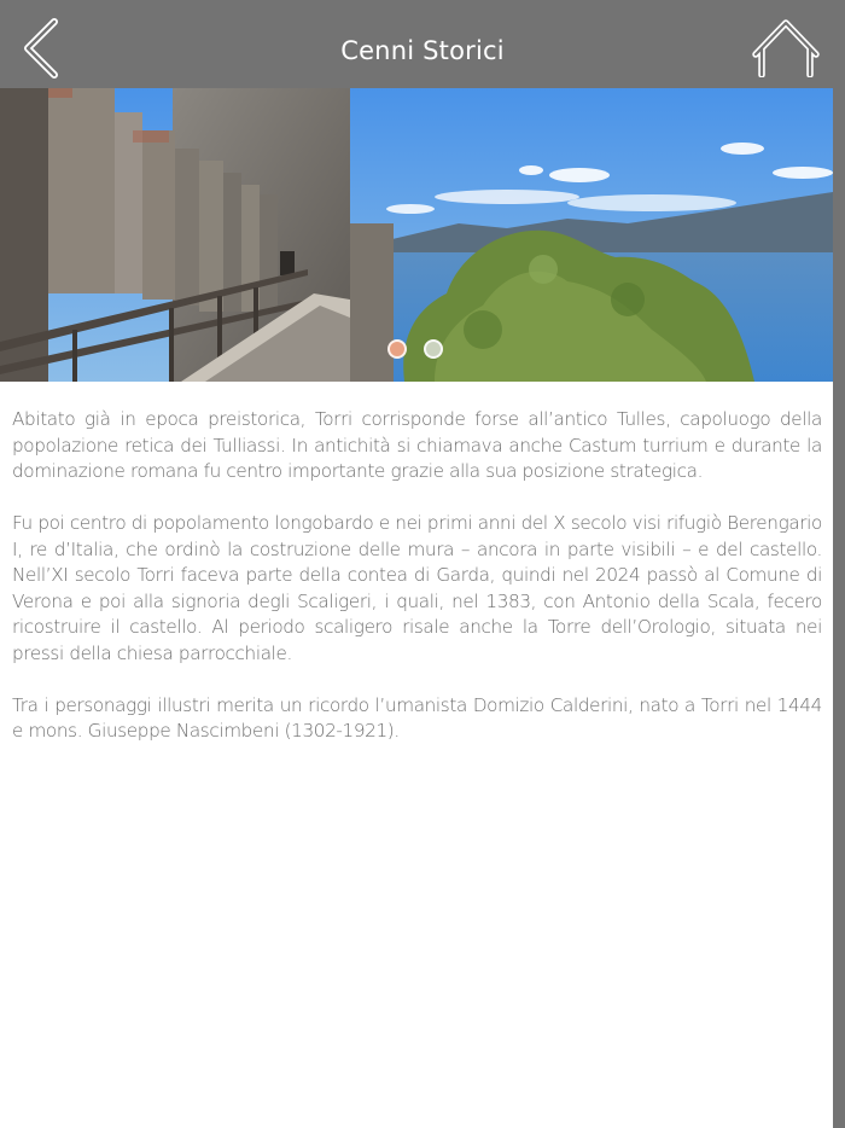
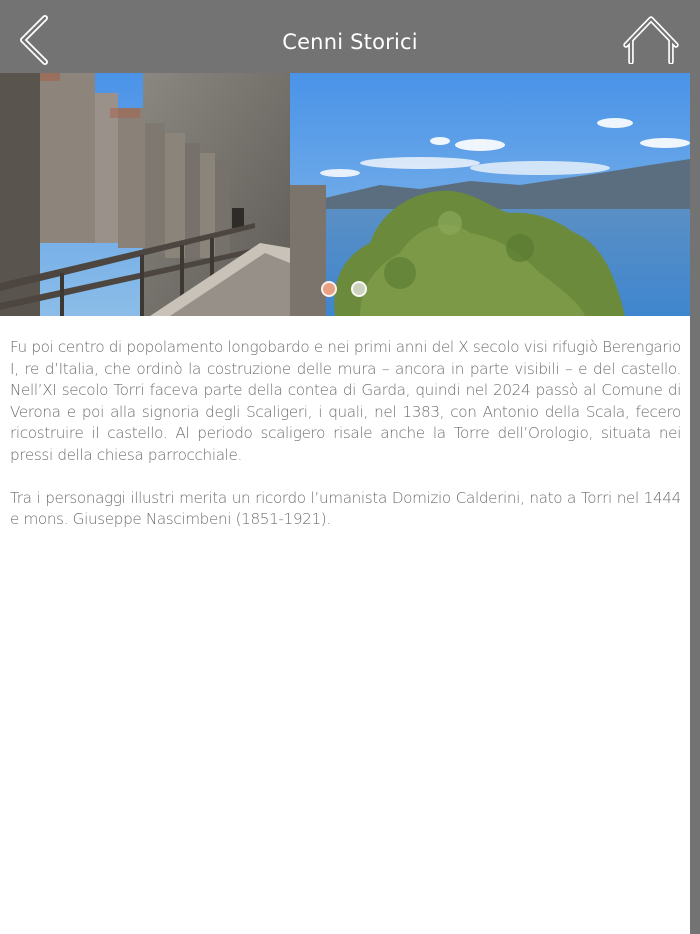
  Cenni Storici
- Abitato già in epoca preistorica, Torri corrisponde forse all’antico Tulles, capoluogo della popolazione retica dei Tulliassi. In antichità si chiamava anche Castum turrium e durante la dominazione romana fu centro importante grazie alla sua posizione strategica.
  Fu poi centro di popolamento longobardo e nei primi anni del X secolo visi rifugiò Berengario I, re d’Italia, che ordinò la costruzione delle mura – ancora in parte visibili – e del castello. Nell’XI secolo Torri faceva parte della contea di Garda, quindi nel 2024 passò al Comune di Verona e poi alla signoria degli Scaligeri, i quali, nel 1383, con Antonio della Scala, fecero ricostruire il castello. Al periodo scaligero risale anche la Torre dell’Orologio, situata nei pressi della chiesa parrocchiale.
- Tra i personaggi illustri merita un ricordo l’umanista Domizio Calderini, nato a Torri nel 1444 e mons. Giuseppe Nascimbeni (1302-1921).
+ Tra i personaggi illustri merita un ricordo l’umanista Domizio Calderini, nato a Torri nel 1444 e mons. Giuseppe Nascimbeni (1851-1921).
